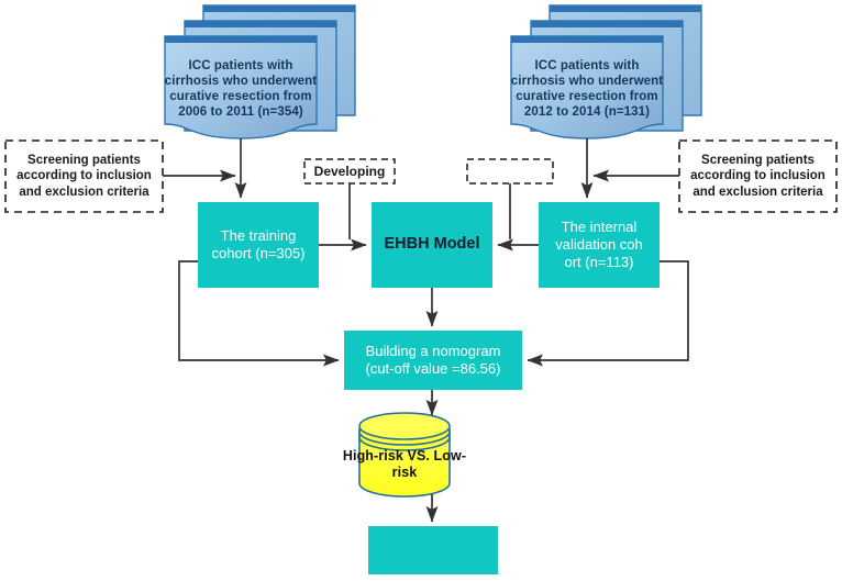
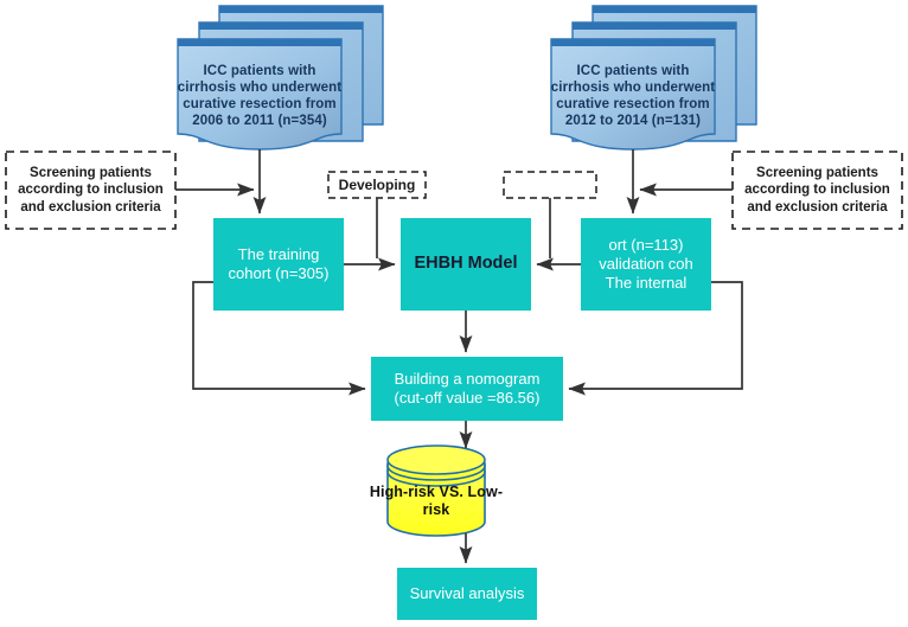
  ICC patients with
  cirrhosis who underwent
  curative resection from
  2006 to 2011 (n=354)
  ICC patients with
  cirrhosis who underwent
  curative resection from
  2012 to 2014 (n=131)
  Screening patients
  according to inclusion
  and exclusion criteria
  Screening patients
  according to inclusion
  and exclusion criteria
  Developing
  The training
  cohort (n=305)
  EHBH Model
- The internal
+ ort (n=113)
  validation coh
- ort (n=113)
+ The internal
  Building a nomogram
  (cut-off value =86.56)
  High-risk VS. Low-risk
+ Survival analysis
